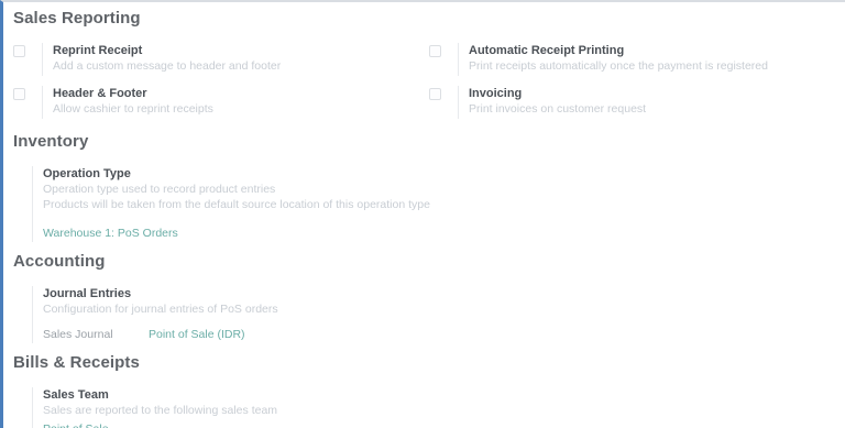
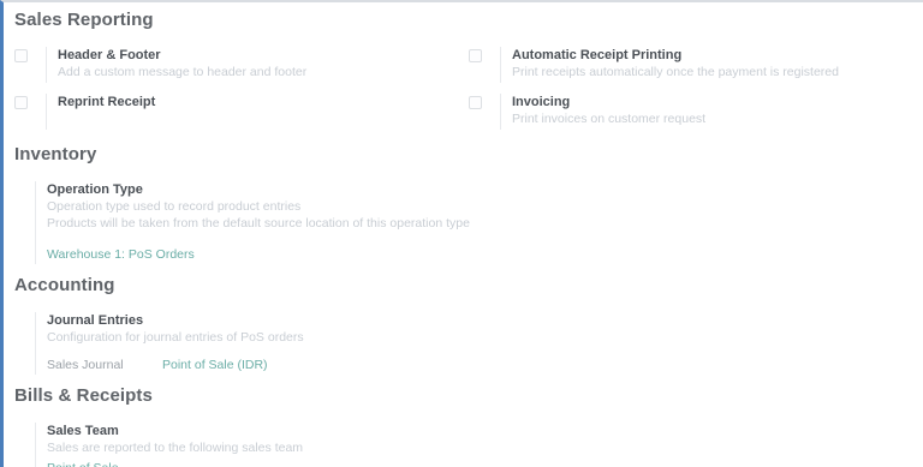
  Sales Reporting
- Reprint Receipt
+ Header & Footer
  Add a custom message to header and footer
- Header & Footer
+ Reprint Receipt
- Allow cashier to reprint receipts
  Automatic Receipt Printing
  Print receipts automatically once the payment is registered
  Invoicing
  Print invoices on customer request
  Inventory
  Operation Type
  Operation type used to record product entries
  Products will be taken from the default source location of this operation type
  Warehouse 1: PoS Orders
  Accounting
  Journal Entries
  Configuration for journal entries of PoS orders
  Sales Journal
  Point of Sale (IDR)
  Bills & Receipts
  Sales Team
  Sales are reported to the following sales team
